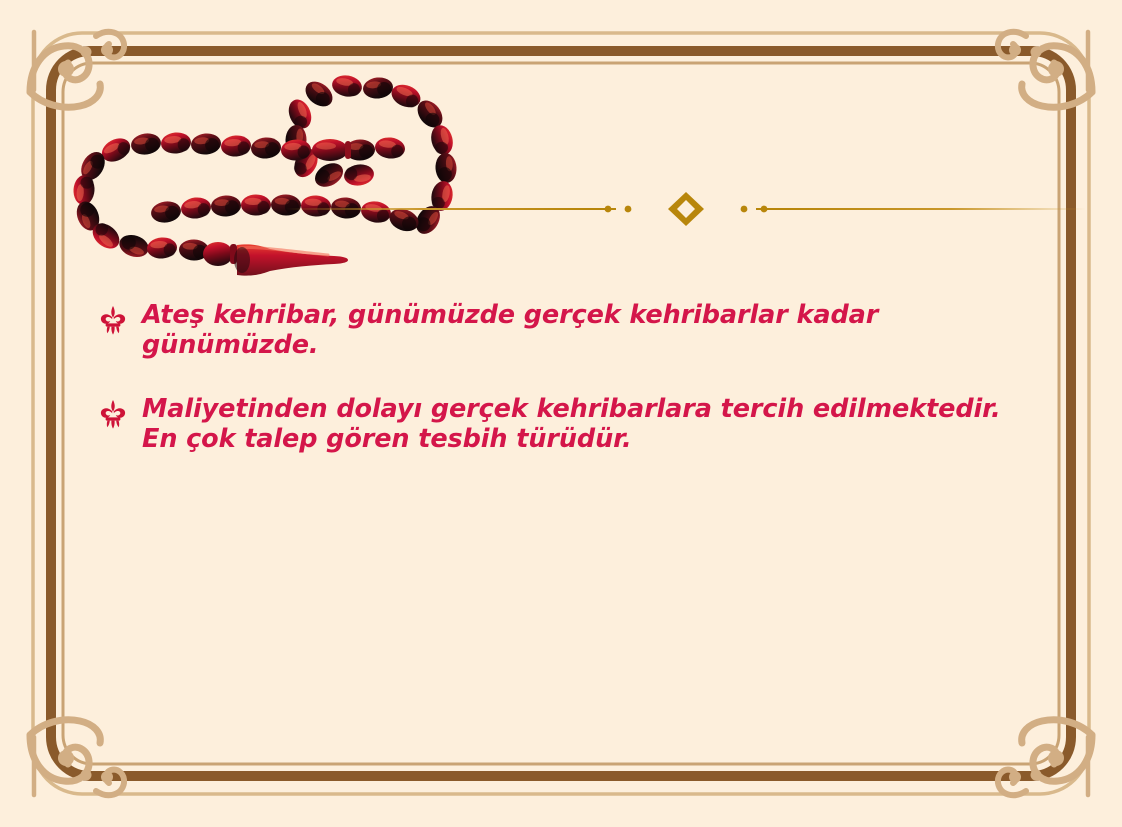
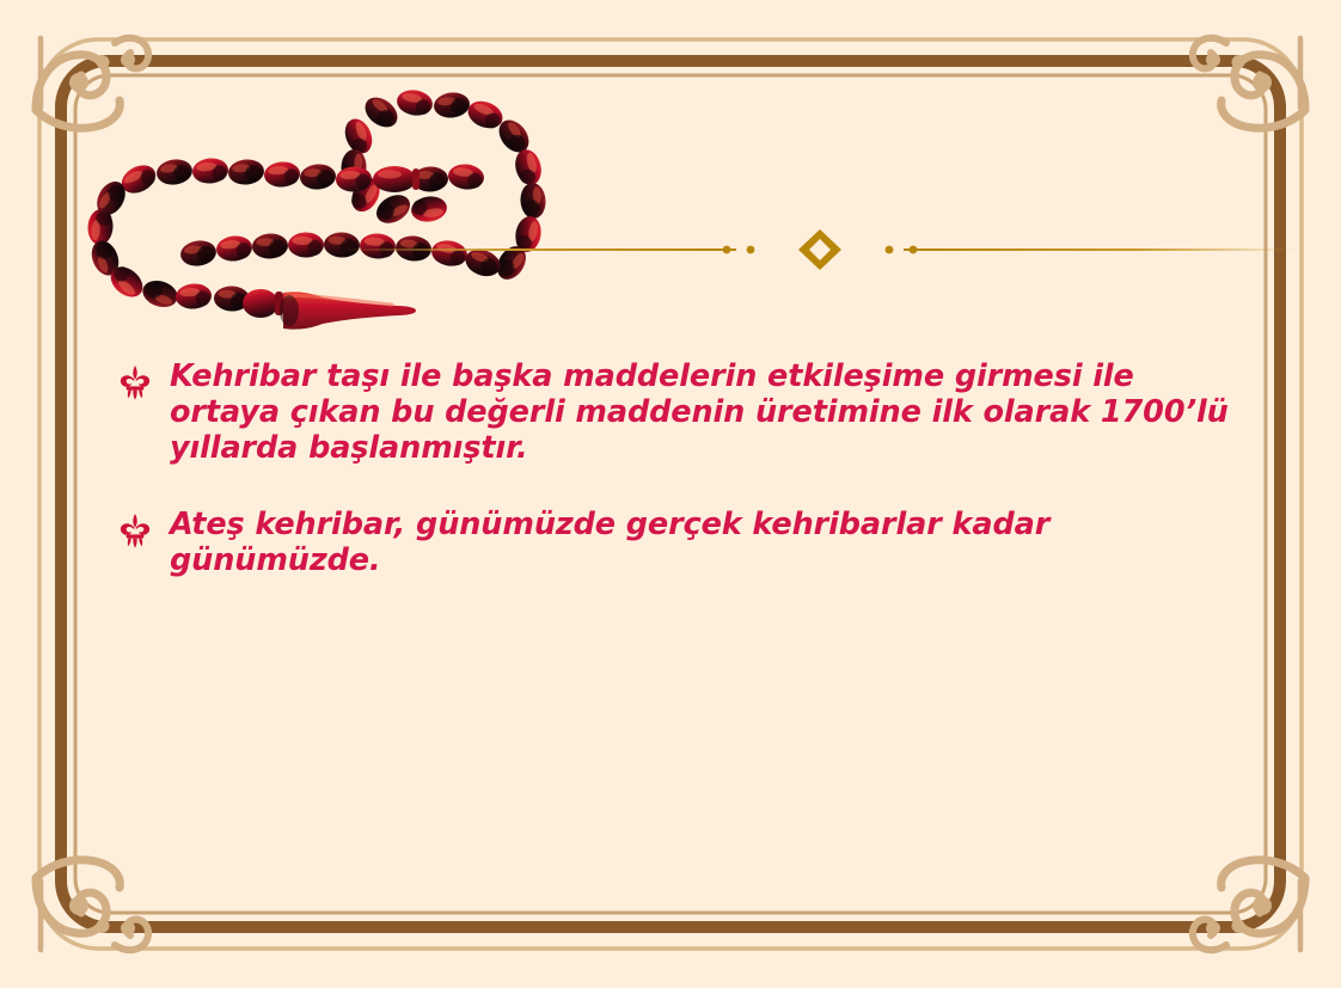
+ Kehribar taşı ile başka maddelerin etkileşime girmesi ile ortaya çıkan bu değerli maddenin üretimine ilk olarak 1700’lü yıllarda başlanmıştır.
  Ateş kehribar, günümüzde gerçek kehribarlar kadar günümüzde.
- Maliyetinden dolayı gerçek kehribarlara tercih edilmektedir. En çok talep gören tesbih türüdür.
